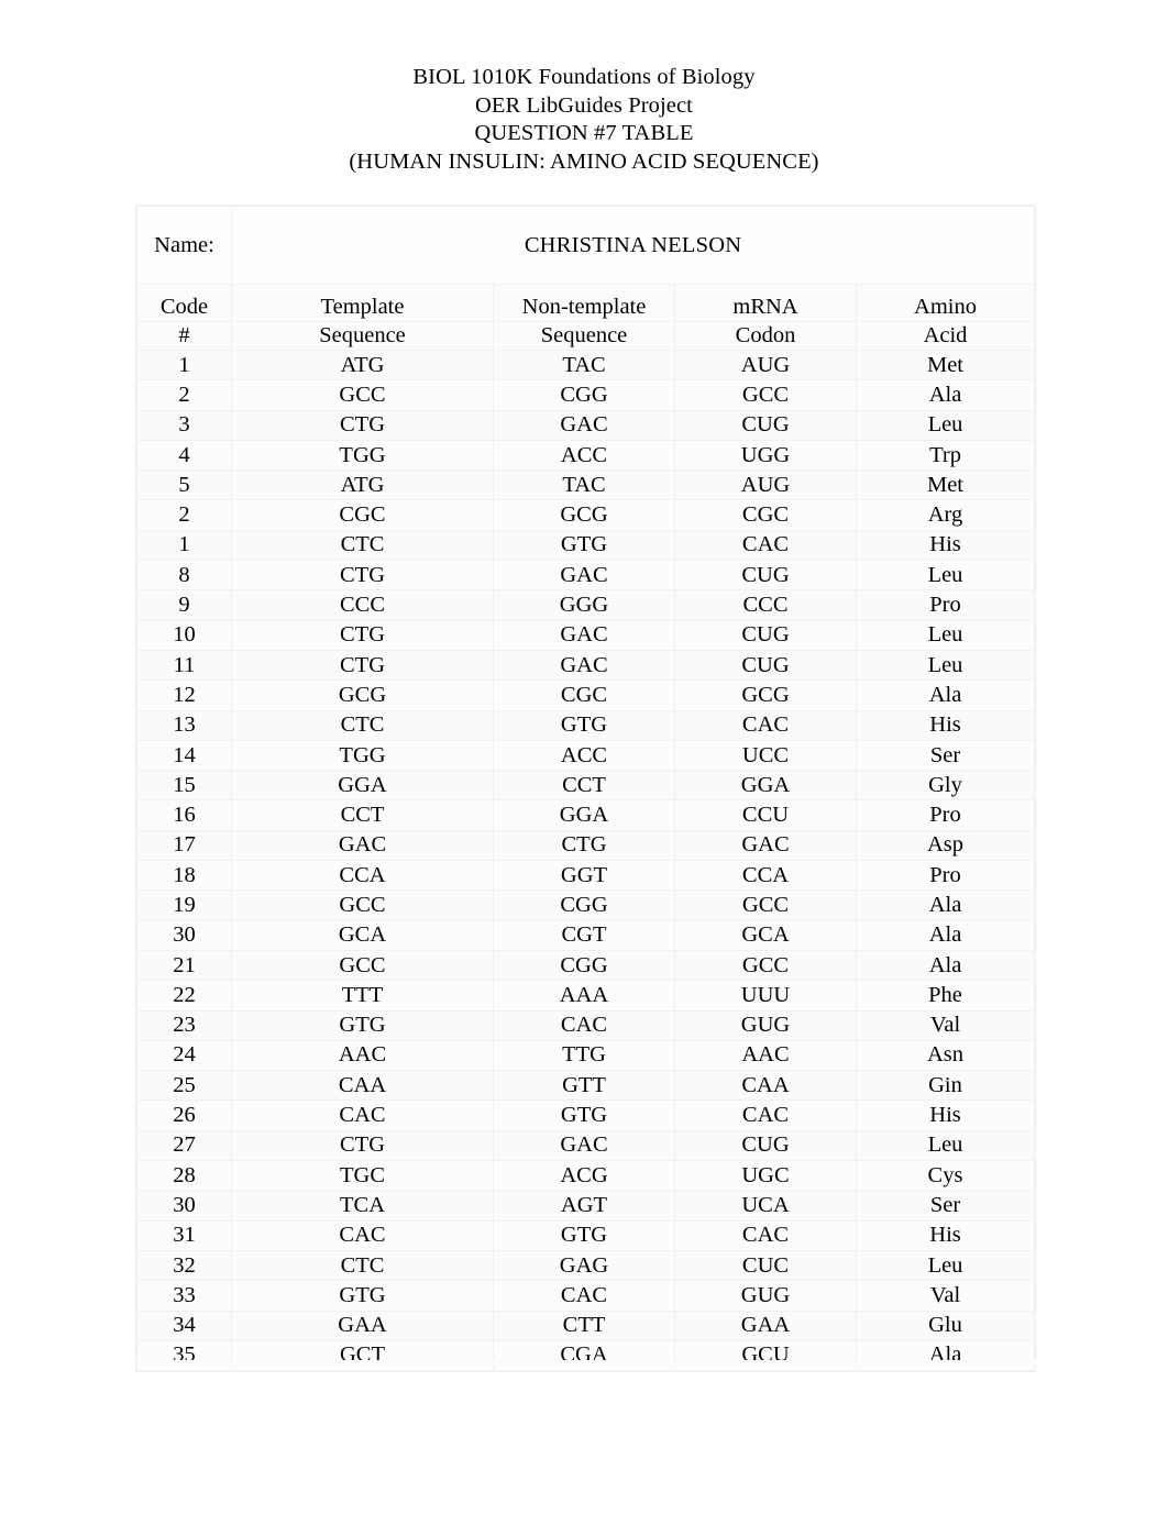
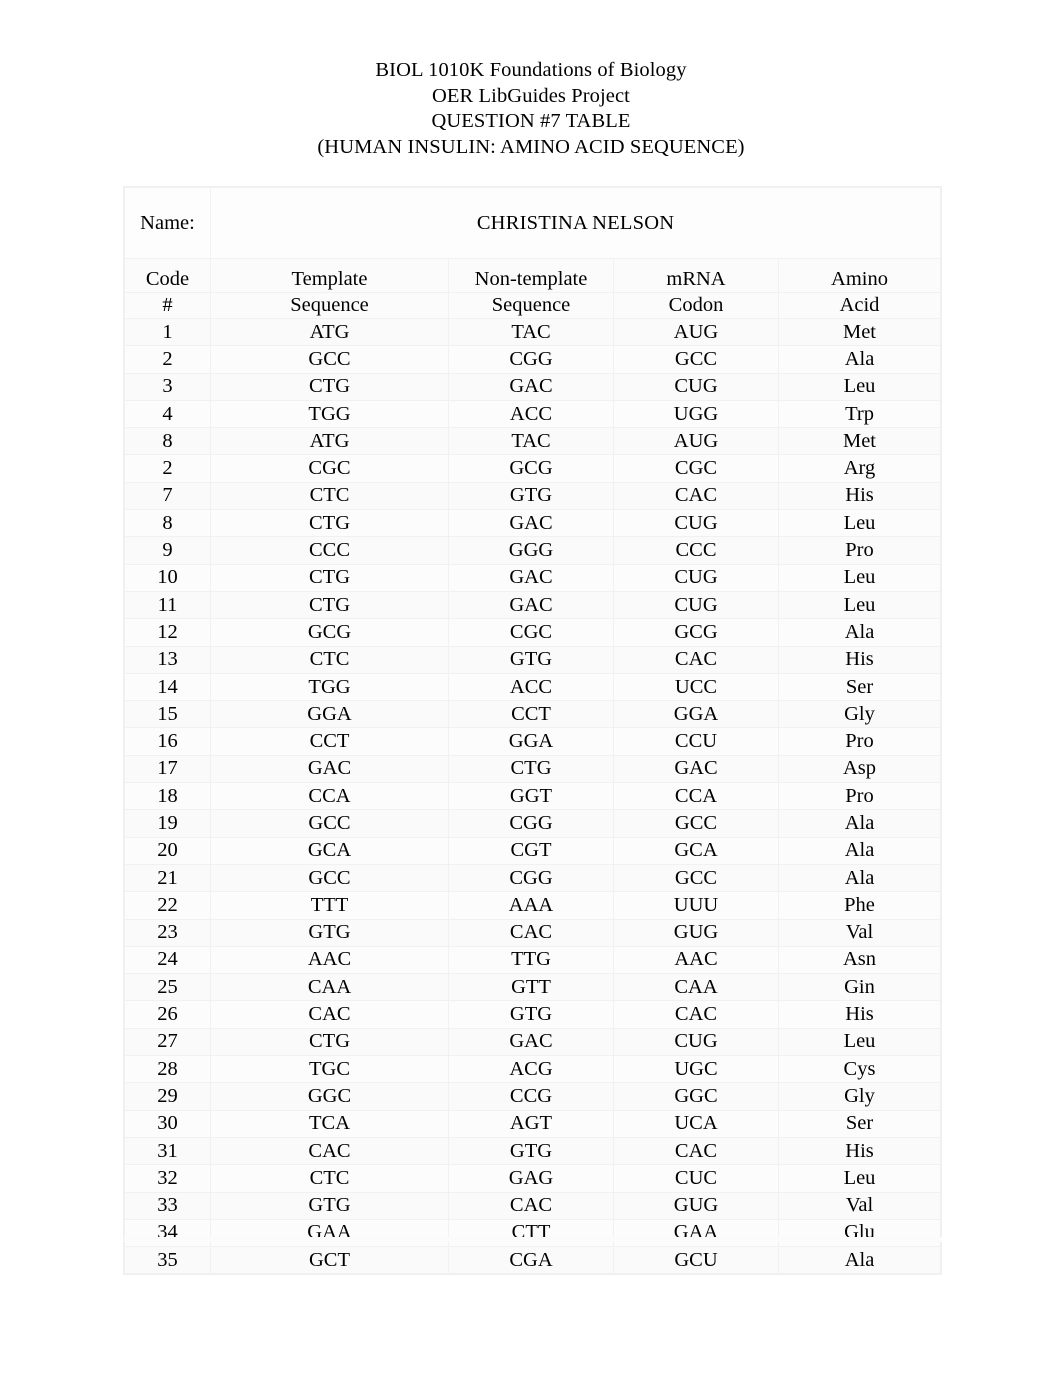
  BIOL 1010K Foundations of Biology
  OER LibGuides Project
  QUESTION #7 TABLE
  (HUMAN INSULIN: AMINO ACID SEQUENCE)
  Name:	CHRISTINA NELSON
  Code	Template	Non-template	mRNA	Amino
  #	Sequence	Sequence	Codon	Acid
  1	ATG	TAC	AUG	Met
  2	GCC	CGG	GCC	Ala
  3	CTG	GAC	CUG	Leu
  4	TGG	ACC	UGG	Trp
- 5	ATG	TAC	AUG	Met
+ 8	ATG	TAC	AUG	Met
  2	CGC	GCG	CGC	Arg
- 1	CTC	GTG	CAC	His
+ 7	CTC	GTG	CAC	His
  8	CTG	GAC	CUG	Leu
  9	CCC	GGG	CCC	Pro
  10	CTG	GAC	CUG	Leu
  11	CTG	GAC	CUG	Leu
  12	GCG	CGC	GCG	Ala
  13	CTC	GTG	CAC	His
  14	TGG	ACC	UCC	Ser
  15	GGA	CCT	GGA	Gly
  16	CCT	GGA	CCU	Pro
  17	GAC	CTG	GAC	Asp
  18	CCA	GGT	CCA	Pro
  19	GCC	CGG	GCC	Ala
- 30	GCA	CGT	GCA	Ala
+ 20	GCA	CGT	GCA	Ala
  21	GCC	CGG	GCC	Ala
  22	TTT	AAA	UUU	Phe
  23	GTG	CAC	GUG	Val
  24	AAC	TTG	AAC	Asn
  25	CAA	GTT	CAA	Gin
  26	CAC	GTG	CAC	His
  27	CTG	GAC	CUG	Leu
  28	TGC	ACG	UGC	Cys
+ 29	GGC	CCG	GGC	Gly
  30	TCA	AGT	UCA	Ser
  31	CAC	GTG	CAC	His
  32	CTC	GAG	CUC	Leu
  33	GTG	CAC	GUG	Val
  34	GAA	CTT	GAA	Glu
  35	GCT	CGA	GCU	Ala
